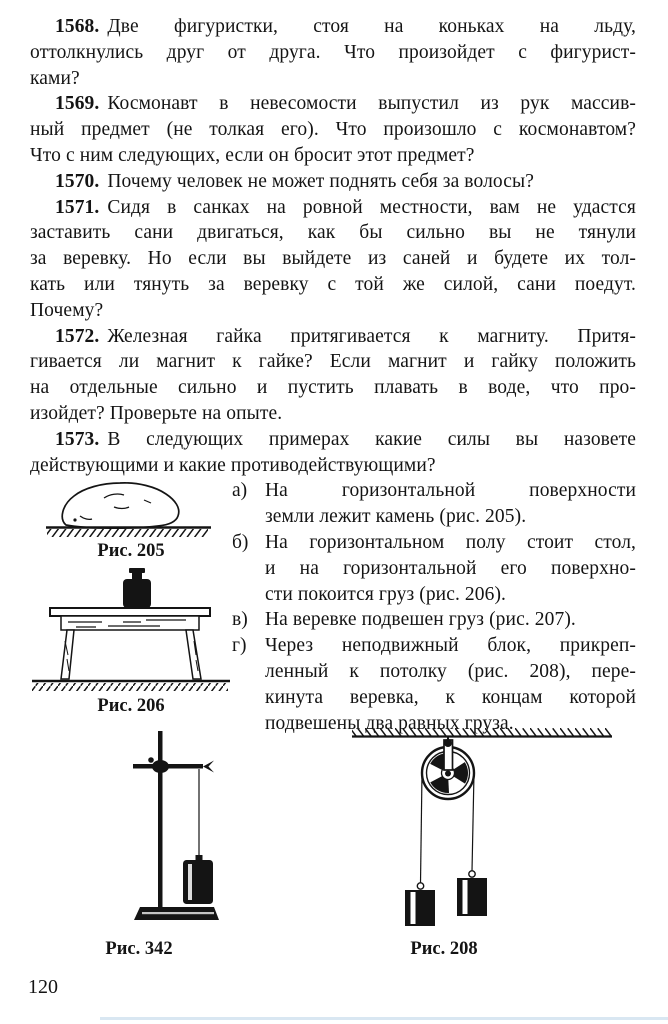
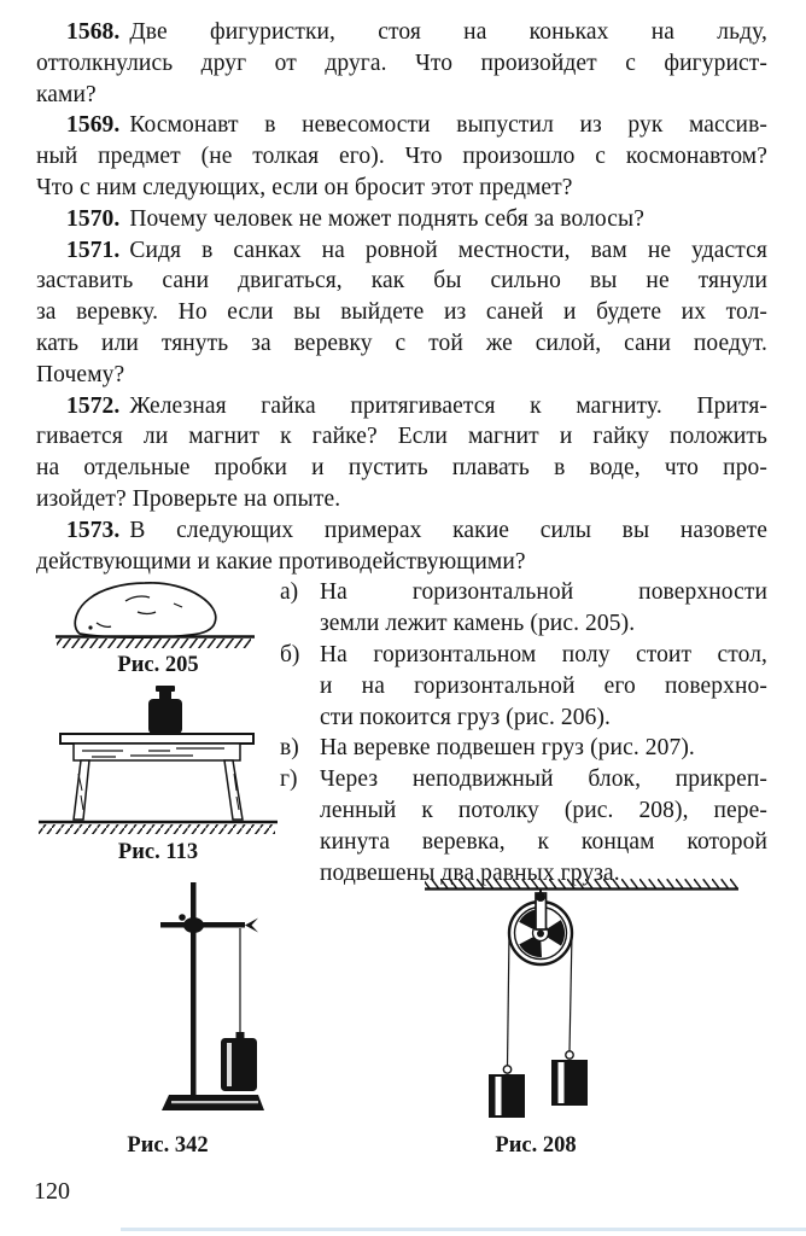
  1568. Две фигуристки, стоя на коньках на льду,
  оттолкнулись друг от друга. Что произойдет с фигурист-
  ками?
  1569. Космонавт в невесомости выпустил из рук массив-
  ный предмет (не толкая его). Что произошло с космонавтом?
  Что с ним следующих, если он бросит этот предмет?
  1570. Почему человек не может поднять себя за волосы?
  1571. Сидя в санках на ровной местности, вам не удастся
  заставить сани двигаться, как бы сильно вы не тянули
  за веревку. Но если вы выйдете из саней и будете их тол-
  кать или тянуть за веревку с той же силой, сани поедут.
  Почему?
  1572. Железная гайка притягивается к магниту. Притя-
  гивается ли магнит к гайке? Если магнит и гайку положить
- на отдельные сильно и пустить плавать в воде, что про-
+ на отдельные пробки и пустить плавать в воде, что про-
  изойдет? Проверьте на опыте.
  1573. В следующих примерах какие силы вы назовете
  действующими и какие противодействующими?
  Рис. 205
- Рис. 206
+ Рис. 113
  а)
  На горизонтальной поверхности
  земли лежит камень (рис. 205).
  б)
  На горизонтальном полу стоит стол,
  и на горизонтальной его поверхно-
  сти покоится груз (рис. 206).
  в)
  На веревке подвешен груз (рис. 207).
  г)
  Через неподвижный блок, прикреп-
  ленный к потолку (рис. 208), пере-
  кинута веревка, к концам которой
  подвешены два равных груза.
  Рис. 342
  Рис. 208
  120
